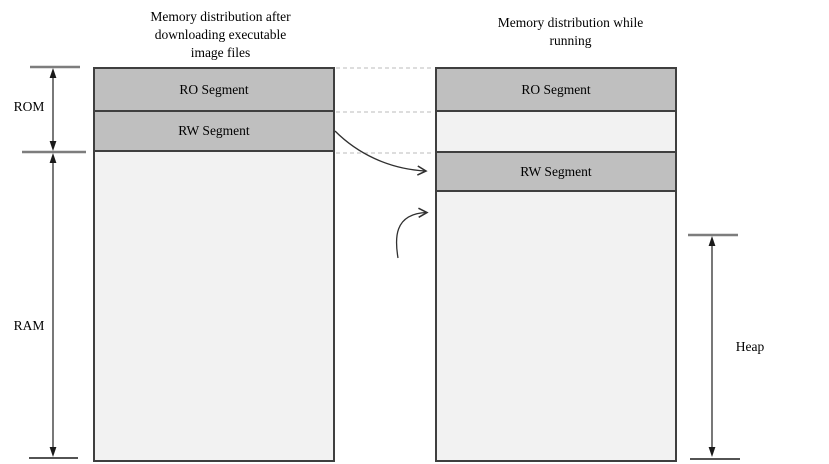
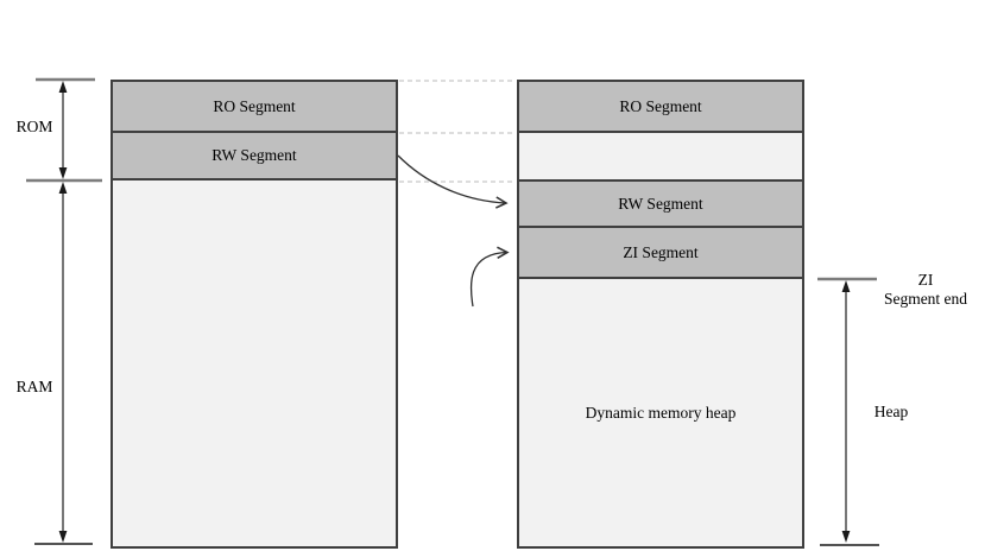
- Memory distribution after
- downloading executable
- image files
- Memory distribution while
- running
  RO Segment
  RW Segment
  RO Segment
  RW Segment
+ ZI Segment
+ Dynamic memory heap
  ROM
  RAM
+ ZI
+ Segment end
  Heap
